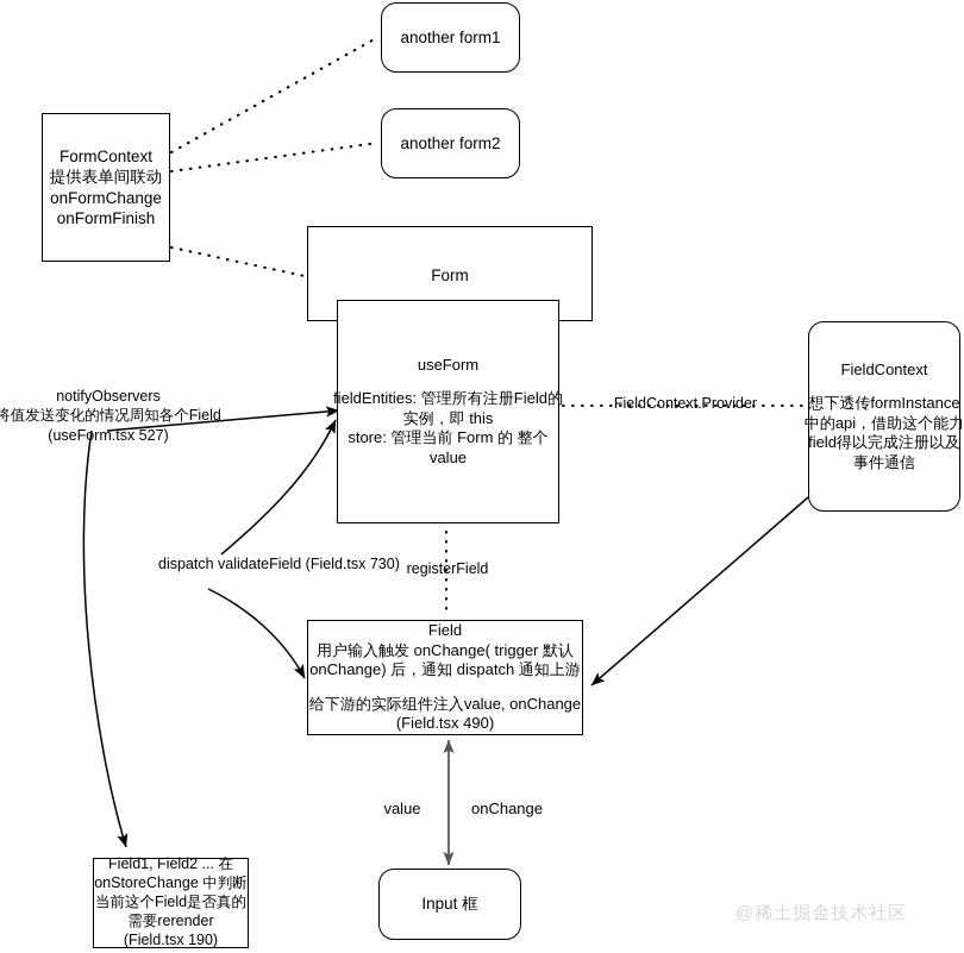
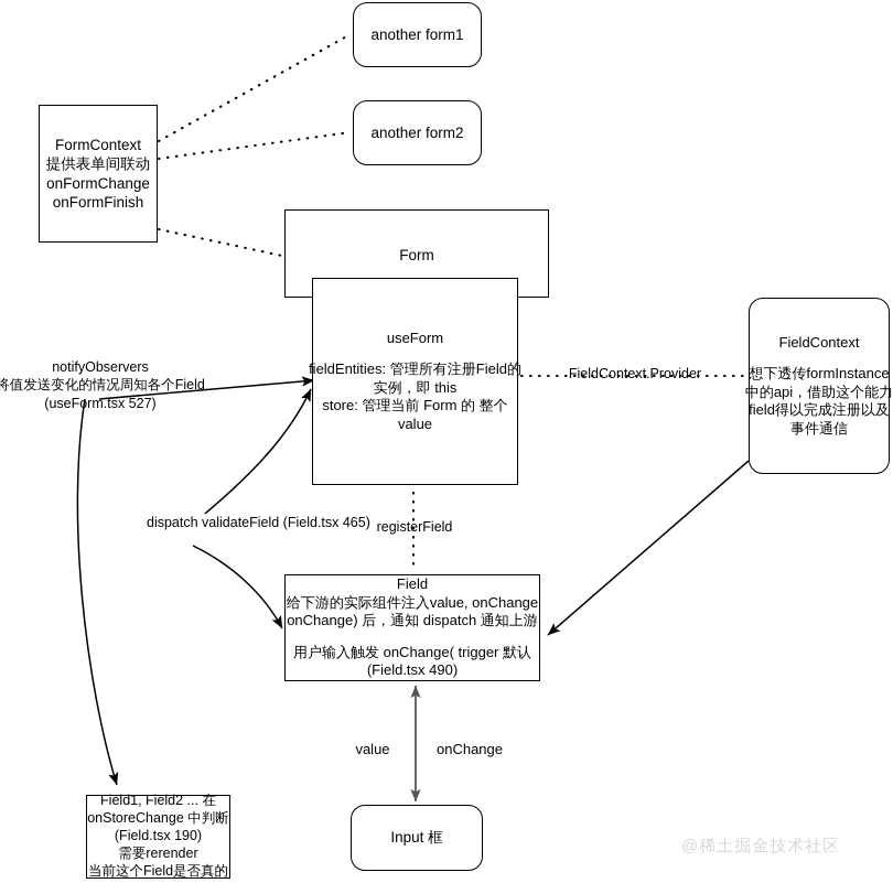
  FormContext
  提供表单间联动
  onFormChange
  onFormFinish
  another form1
  another form2
  Form
  useForm
  fieldEntities: 管理所有注册Field的
  实例，即 this
  store: 管理当前 Form 的 整个
  value
  FieldContext
  想下透传formInstance
  中的api，借助这个能力
  field得以完成注册以及
  事件通信
  Field
- 用户输入触发 onChange( trigger 默认
+ 给下游的实际组件注入value, onChange
  onChange) 后，通知 dispatch 通知上游
- 给下游的实际组件注入value, onChange
+ 用户输入触发 onChange( trigger 默认
  (Field.tsx 490)
  Input 框
  Field1, Field2 ... 在
  onStoreChange 中判断
- 当前这个Field是否真的
+ (Field.tsx 190)
  需要rerender
- (Field.tsx 190)
+ 当前这个Field是否真的
  notifyObservers
  将值发送变化的情况周知各个Field
  (useForm.tsx 527)
- dispatch validateField (Field.tsx 730)
+ dispatch validateField (Field.tsx 465)
  registerField
  FieldContext.Provider
  value
  onChange
  @稀土掘金技术社区
